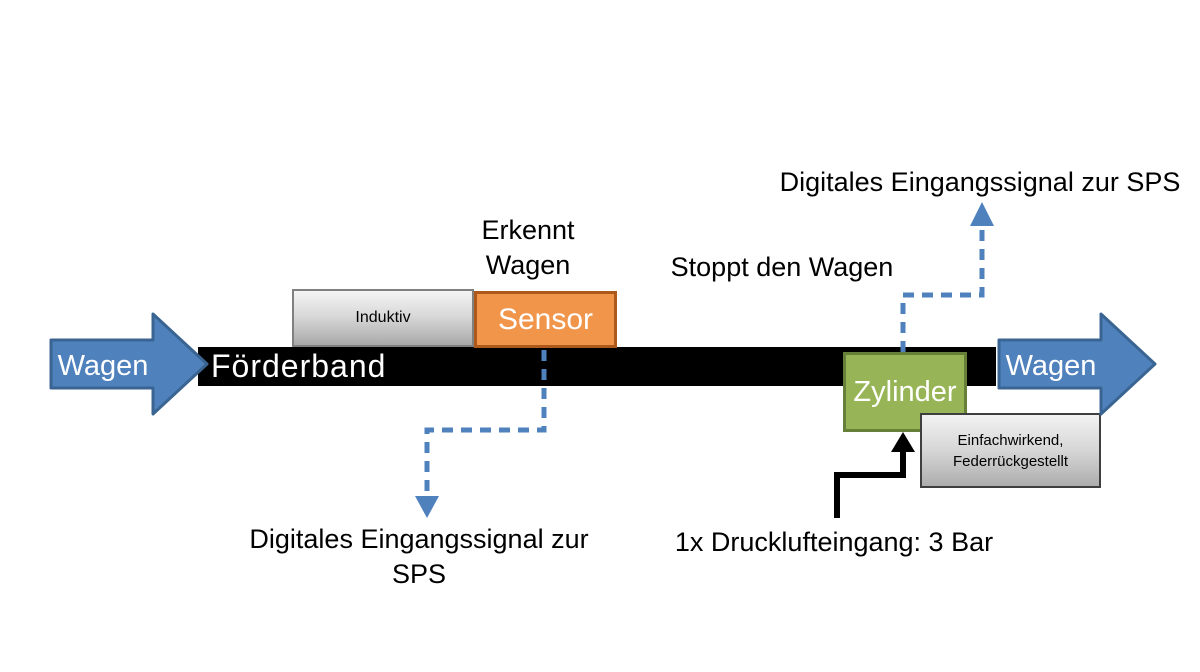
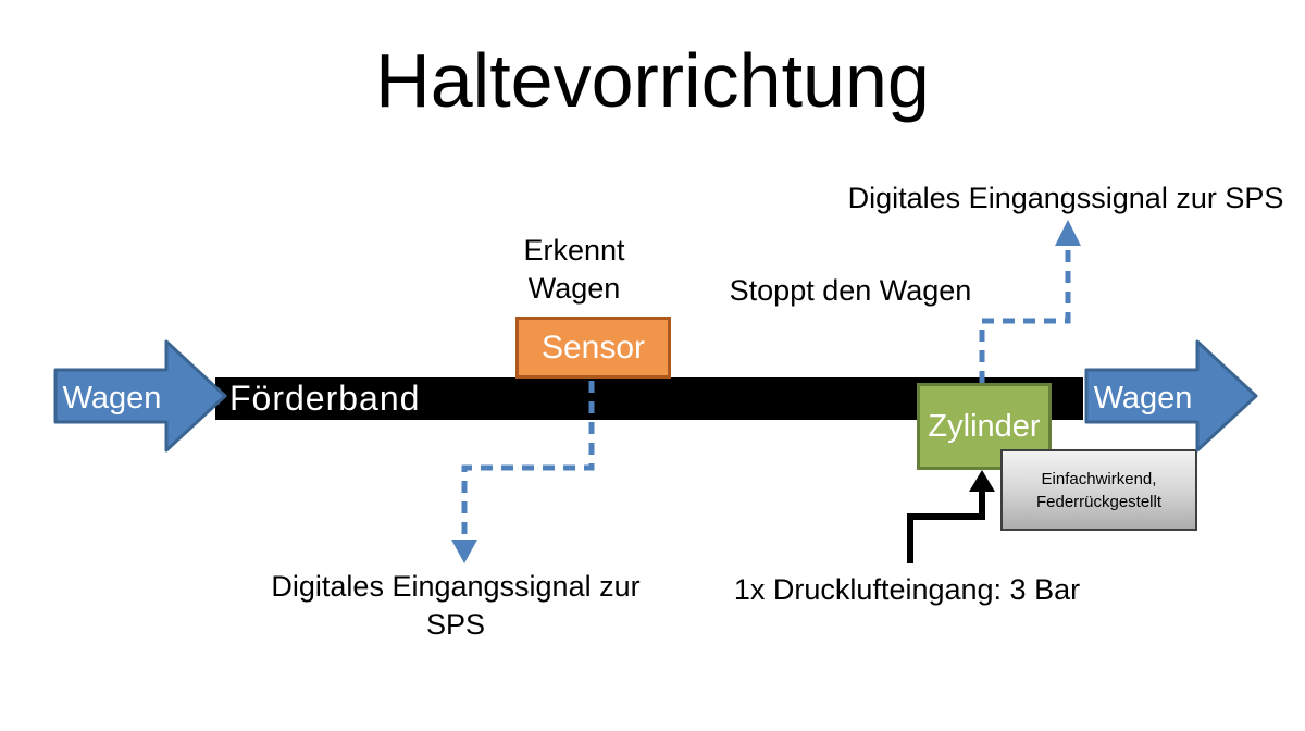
+ Haltevorrichtung
  Digitales Eingangssignal zur SPS
  Erkennt
  Wagen
  Stoppt den Wagen
  Digitales Eingangssignal zur SPS
  1x Drucklufteingang: 3 Bar
  Förderband
  Wagen
  Wagen
- Induktiv
  Sensor
  Zylinder
  Einfachwirkend,
  Federrückgestellt
